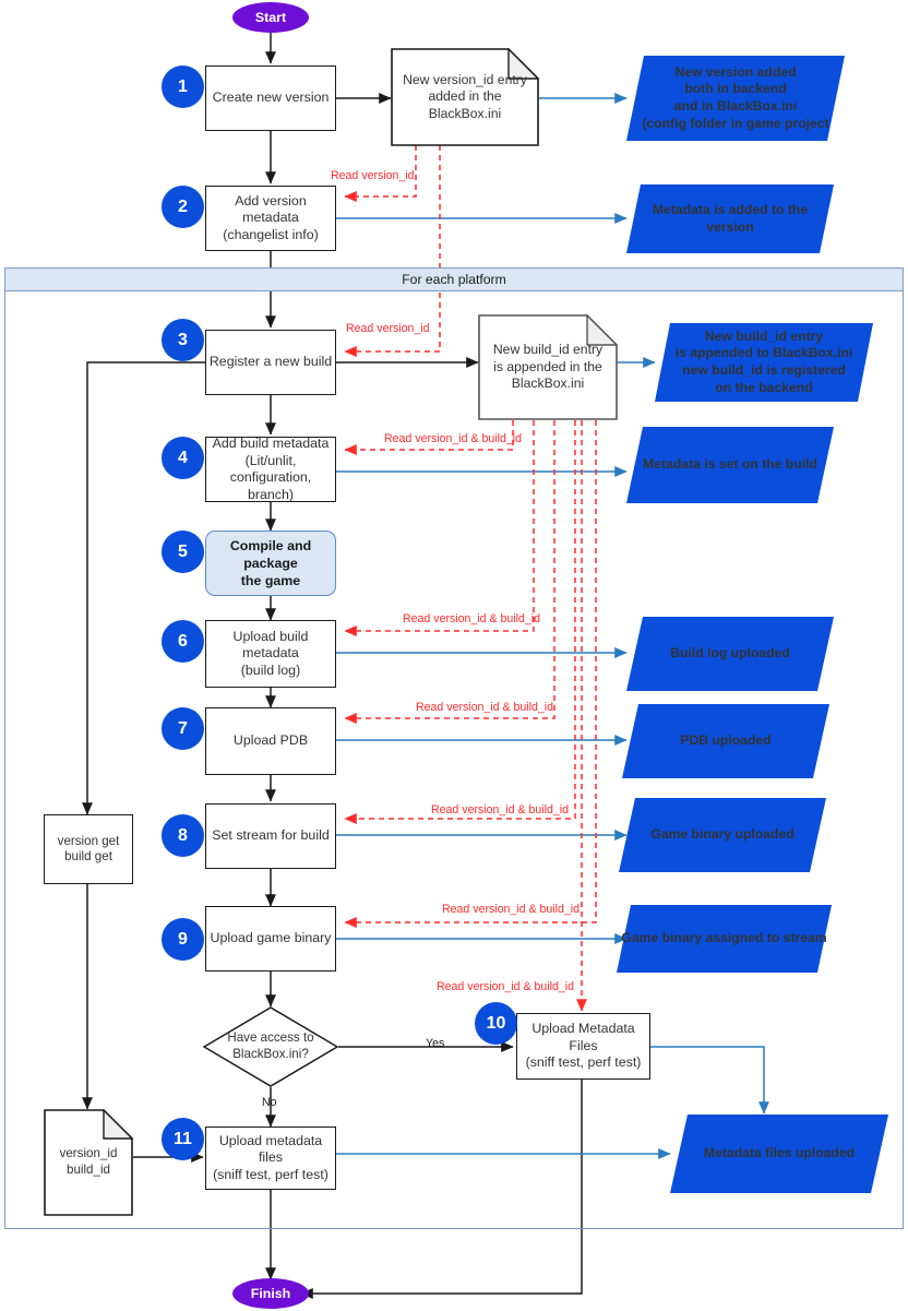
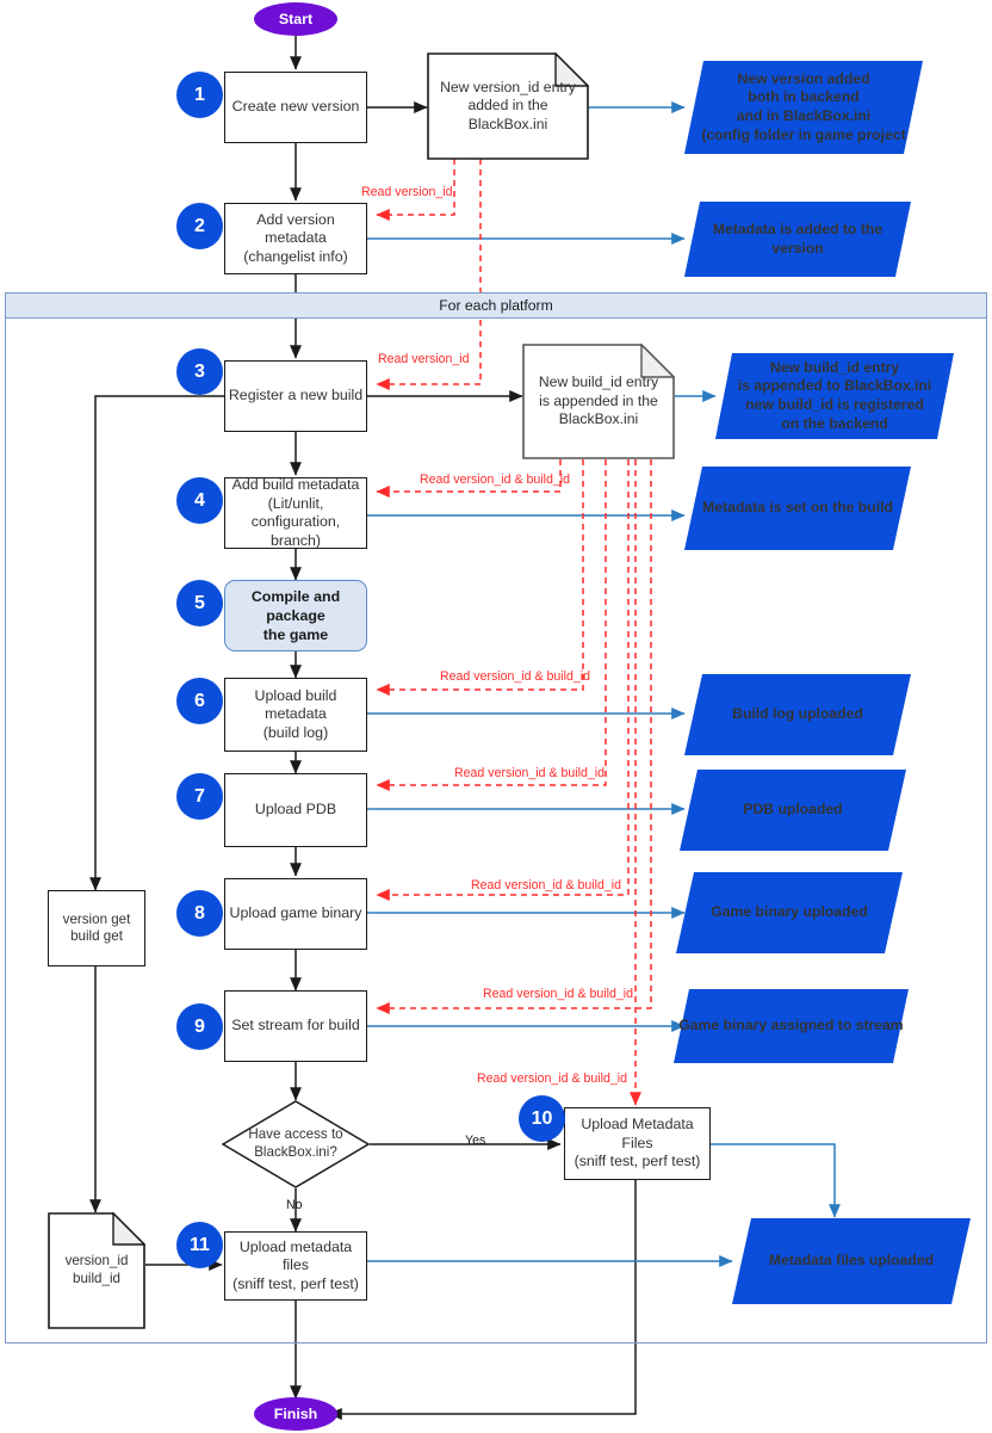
  For each platform
  Start
  Finish
  Create new version
  1
  Add version metadata
  (changelist info)
  2
  Register a new build
  3
  Add build metadata
  (Lit/unlit, configuration,
  branch)
  4
  Compile and package
  the game
  5
  Upload build metadata
  (build log)
  6
  Upload PDB
  7
- Set stream for build
+ Upload game binary
  8
- Upload game binary
+ Set stream for build
  9
  Upload Metadata Files
  (sniff test, perf test)
  10
  Upload metadata files
  (sniff test, perf test)
  11
  version get
  build get
  New version_id entry
  added in the
  BlackBox.ini
  New build_id entry
  is appended in the
  BlackBox.ini
  version_id
  build_id
  Have access to
  BlackBox.ini?
  Yes
  No
  New version added
  both in backend
  and in BlackBox.ini
  (config folder in game project
  Metadata is added to the version
  New build_id entry
  is appended to BlackBox.ini
  new build_id is registered
  on the backend
  Metadata is set on the build
  Build log uploaded
  PDB uploaded
  Game binary uploaded
  Game binary assigned to stream
  Metadata files uploaded
  Read version_id
  Read version_id
  Read version_id & build_id
  Read version_id & build_id
  Read version_id & build_id
  Read version_id & build_id
  Read version_id & build_id
  Read version_id & build_id
